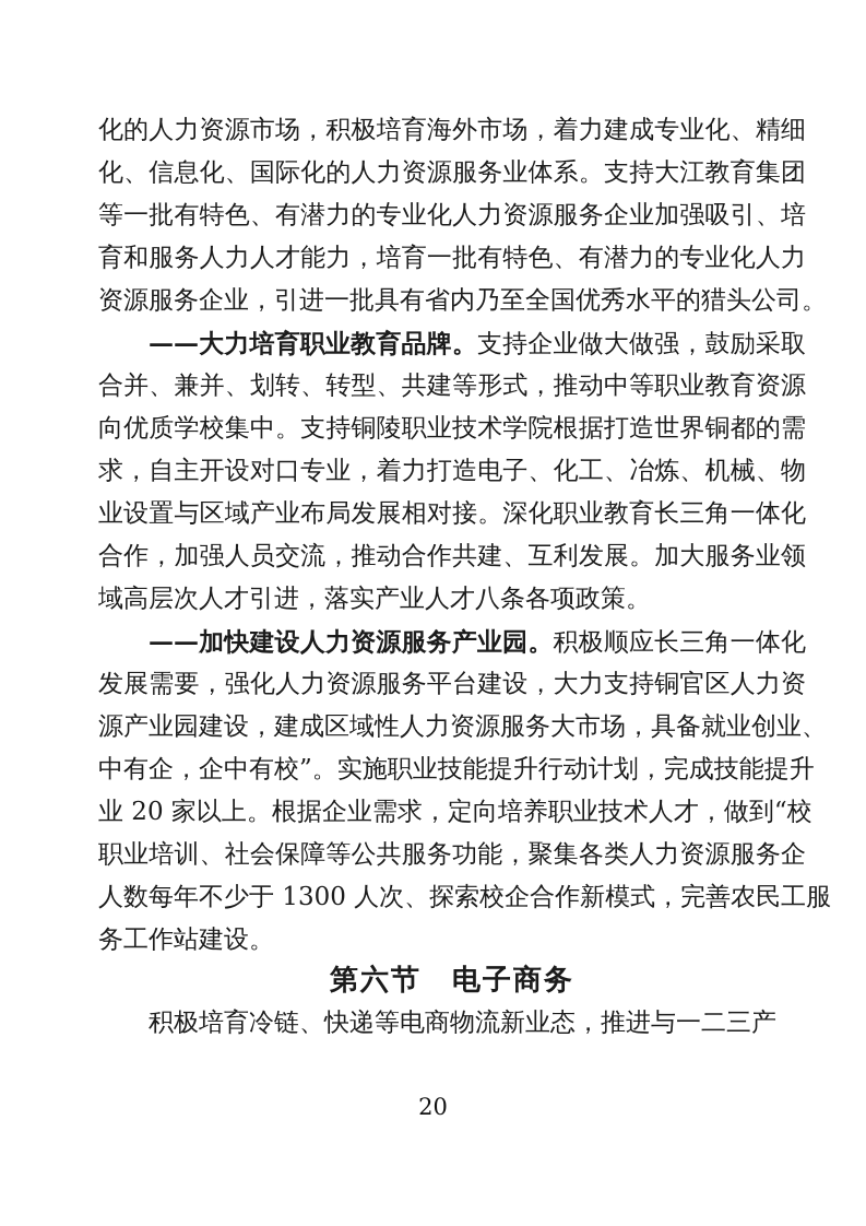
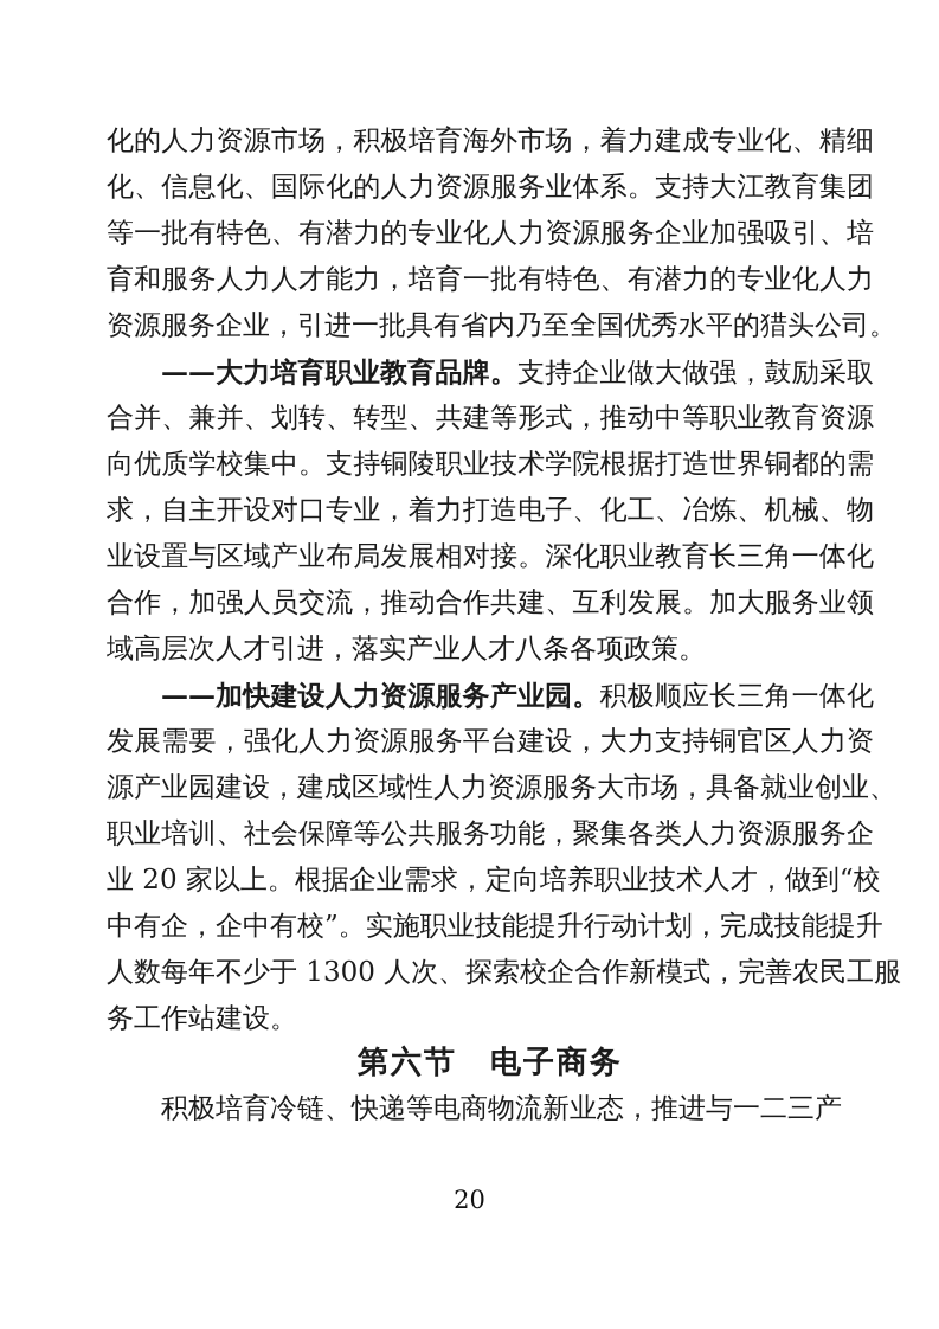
  化的人力资源市场，积极培育海外市场，着力建成专业化、精细
  化、信息化、国际化的人力资源服务业体系。支持大江教育集团
  等一批有特色、有潜力的专业化人力资源服务企业加强吸引、培
  育和服务人力人才能力，培育一批有特色、有潜力的专业化人力
  资源服务企业，引进一批具有省内乃至全国优秀水平的猎头公司。
  ——大力培育职业教育品牌。支持企业做大做强，鼓励采取
  合并、兼并、划转、转型、共建等形式，推动中等职业教育资源
  向优质学校集中。支持铜陵职业技术学院根据打造世界铜都的需
  求，自主开设对口专业，着力打造电子、化工、冶炼、机械、物
  业设置与区域产业布局发展相对接。深化职业教育长三角一体化
  合作，加强人员交流，推动合作共建、互利发展。加大服务业领
  域高层次人才引进，落实产业人才八条各项政策。
  ——加快建设人力资源服务产业园。积极顺应长三角一体化
  发展需要，强化人力资源服务平台建设，大力支持铜官区人力资
  源产业园建设，建成区域性人力资源服务大市场，具备就业创业、
- 中有企，企中有校”。实施职业技能提升行动计划，完成技能提升
+ 职业培训、社会保障等公共服务功能，聚集各类人力资源服务企
  业 20 家以上。根据企业需求，定向培养职业技术人才，做到“校
- 职业培训、社会保障等公共服务功能，聚集各类人力资源服务企
+ 中有企，企中有校”。实施职业技能提升行动计划，完成技能提升
  人数每年不少于 1300 人次、探索校企合作新模式，完善农民工服
  务工作站建设。
  第六节 电子商务
  积极培育冷链、快递等电商物流新业态，推进与一二三产
  20
